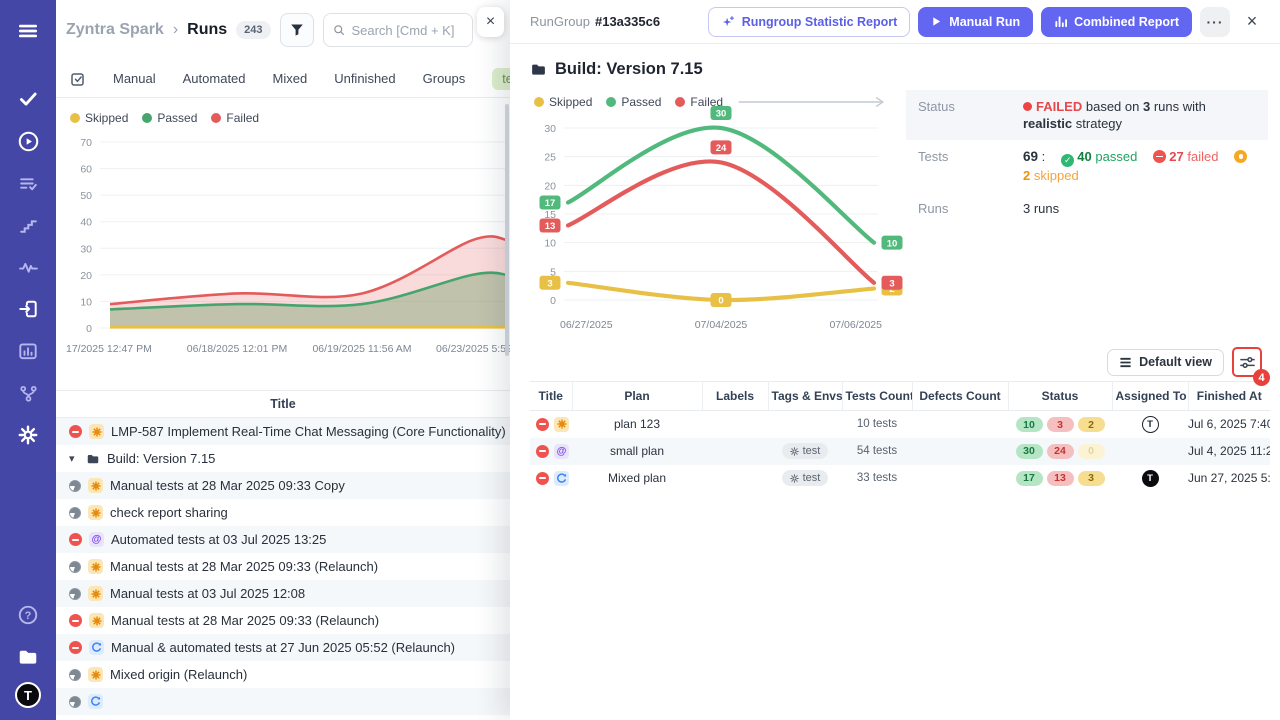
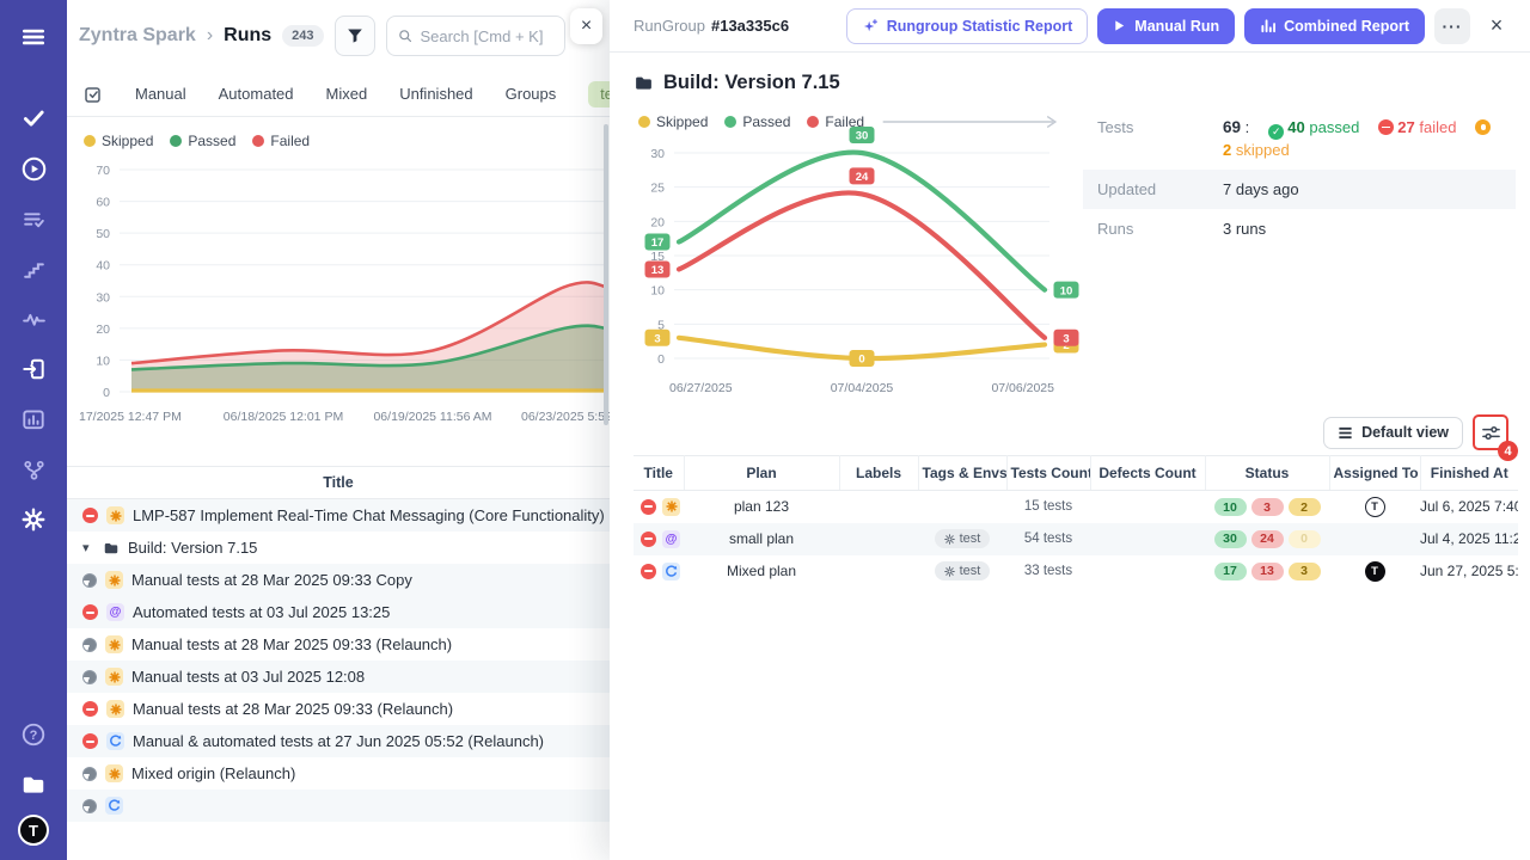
  ?
  T
  Zyntra Spark
  ›
  Runs
  243
  Search [Cmd + K]
  Manual
  Automated
  Mixed
  Unfinished
  Groups
  Skipped
  Passed
  Failed
  0
  10
  20
  30
  40
  50
  60
  70
  17/2025 12:47 PM
  06/18/2025 12:01 PM
  06/19/2025 11:56 AM
  06/23/2025 5:5
  Title
  LMP-587 Implement Real-Time Chat Messaging (Core Functionality)
  ▾
  Build: Version 7.15
  Manual tests at 28 Mar 2025 09:33 Copy
- check report sharing
  @
  Automated tests at 03 Jul 2025 13:25
  Manual tests at 28 Mar 2025 09:33 (Relaunch)
  Manual tests at 03 Jul 2025 12:08
  Manual tests at 28 Mar 2025 09:33 (Relaunch)
  Manual & automated tests at 27 Jun 2025 05:52 (Relaunch)
  Mixed origin (Relaunch)
  ×
  RunGroup
  #13a335c6
  Rungroup Statistic Report
  Manual Run
  Combined Report
  ···
  ×
  Build: Version 7.15
  Skipped
  Passed
  Failed
  0
  5
  10
  15
  20
  25
  30
  3
  0
  17
  30
  10
  13
  24
  3
  06/27/2025
  07/04/2025
  07/06/2025
- Status
- FAILED based on 3 runs with realistic strategy
  Tests
  69 : ✓ 40 passed 27 failed2 skipped
+ Updated
+ 7 days ago
  Runs
  3 runs
  Default view
  4
  Title	Plan	Labels	Tags & Envs	Tests Count	Defects Count	Status	Assigned To	Finished At
- 	plan 123			10 tests		10 3 2	T	Jul 6, 2025 7:4
+ 	plan 123			15 tests		10 3 2	T	Jul 6, 2025 7:4
  @	small plan		test	54 tests		30 24 0		Jul 4, 2025 11:2
  	Mixed plan		test	33 tests		17 13 3	T	Jun 27, 2025 5:
